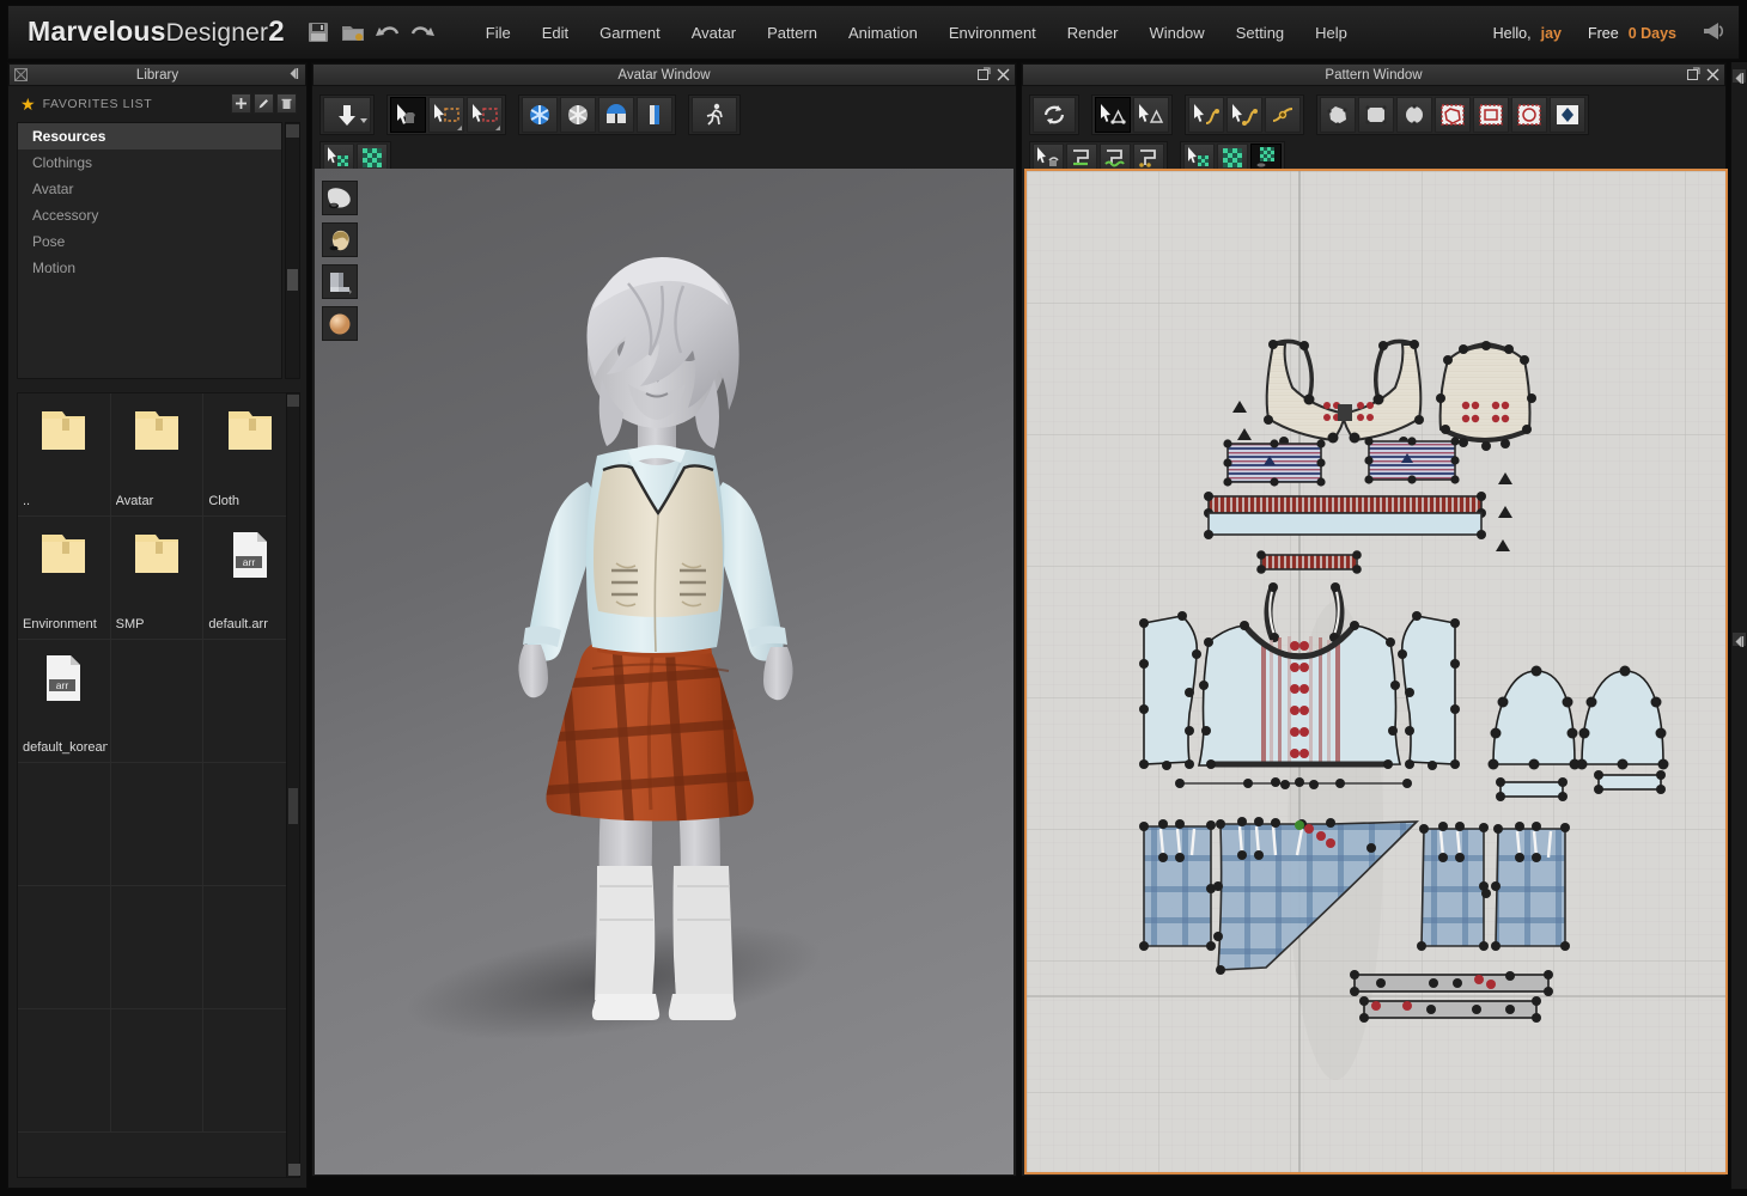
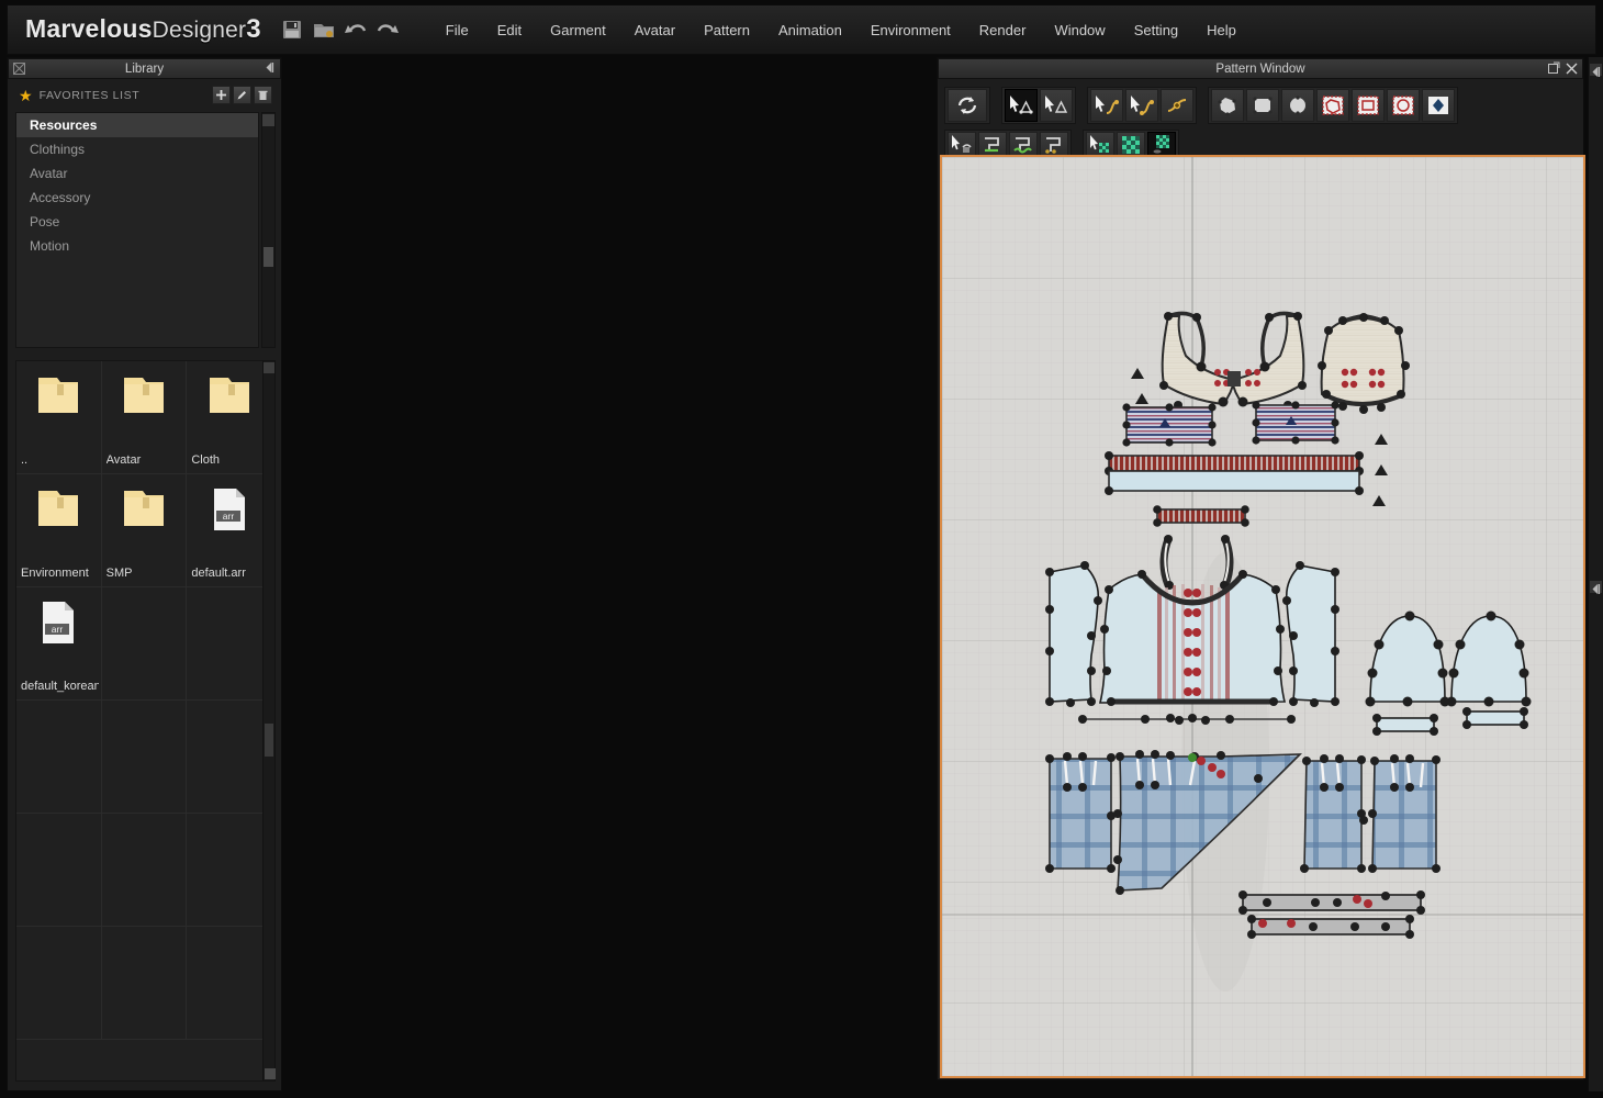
- MarvelousDesigner2
+ MarvelousDesigner3
  File
  Edit
  Garment
  Avatar
  Pattern
  Animation
  Environment
  Render
  Window
  Setting
  Help
- Hello,
- jay
- Free
- 0 Days
  Library
  ★
  FAVORITES LIST
  Resources
  Clothings
  Avatar
  Accessory
  Pose
  Motion
  ..
  Avatar
  Cloth
  Environment
  SMP
  arr
  default.arr
  arr
  default_korean
- Avatar Window
  Pattern Window
